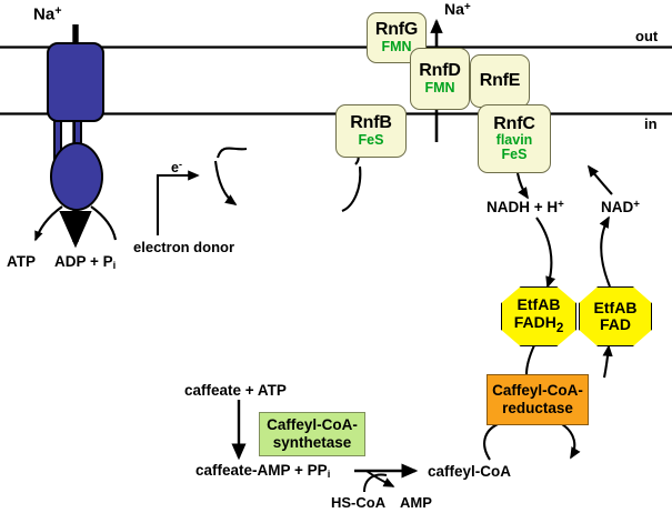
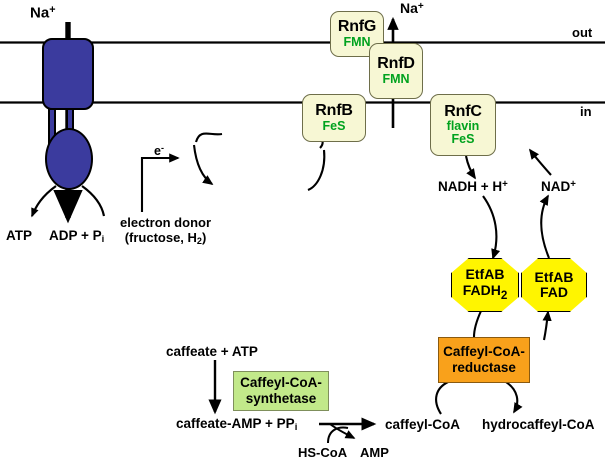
  RnfG
  FMN
  RnfD
  FMN
- RnfE
  RnfB
  FeS
  RnfC
  flavin
  FeS
  EtfAB
  FADH2
  EtfAB
  FAD
  Caffeyl-CoA-
  reductase
  Caffeyl-CoA-
  synthetase
  out
  in
  Na+
  ATP
  ADP + Pi
  Na+
  e-
  electron donor
+ (fructose, H2)
  NADH + H+
  NAD+
  caffeate + ATP
  caffeate-AMP + PPi
  HS-CoA
  AMP
  caffeyl-CoA
+ hydrocaffeyl-CoA
